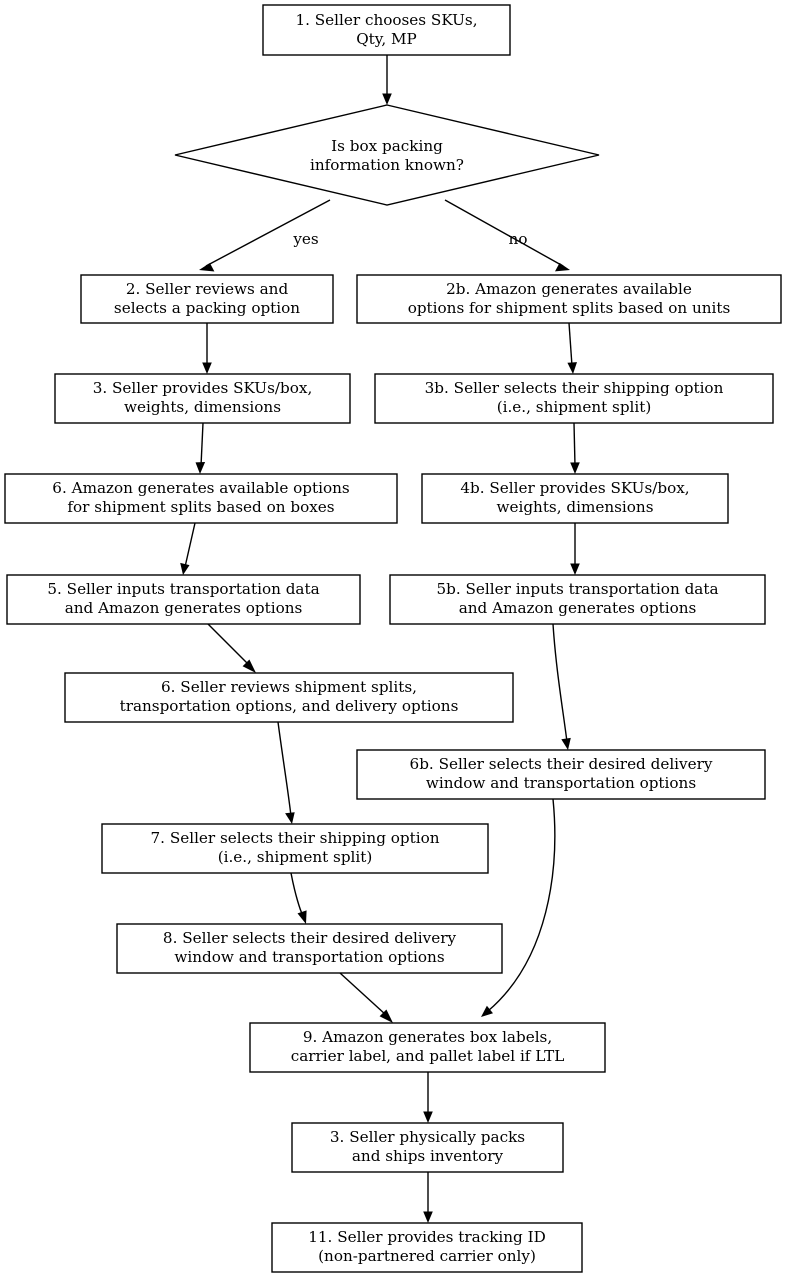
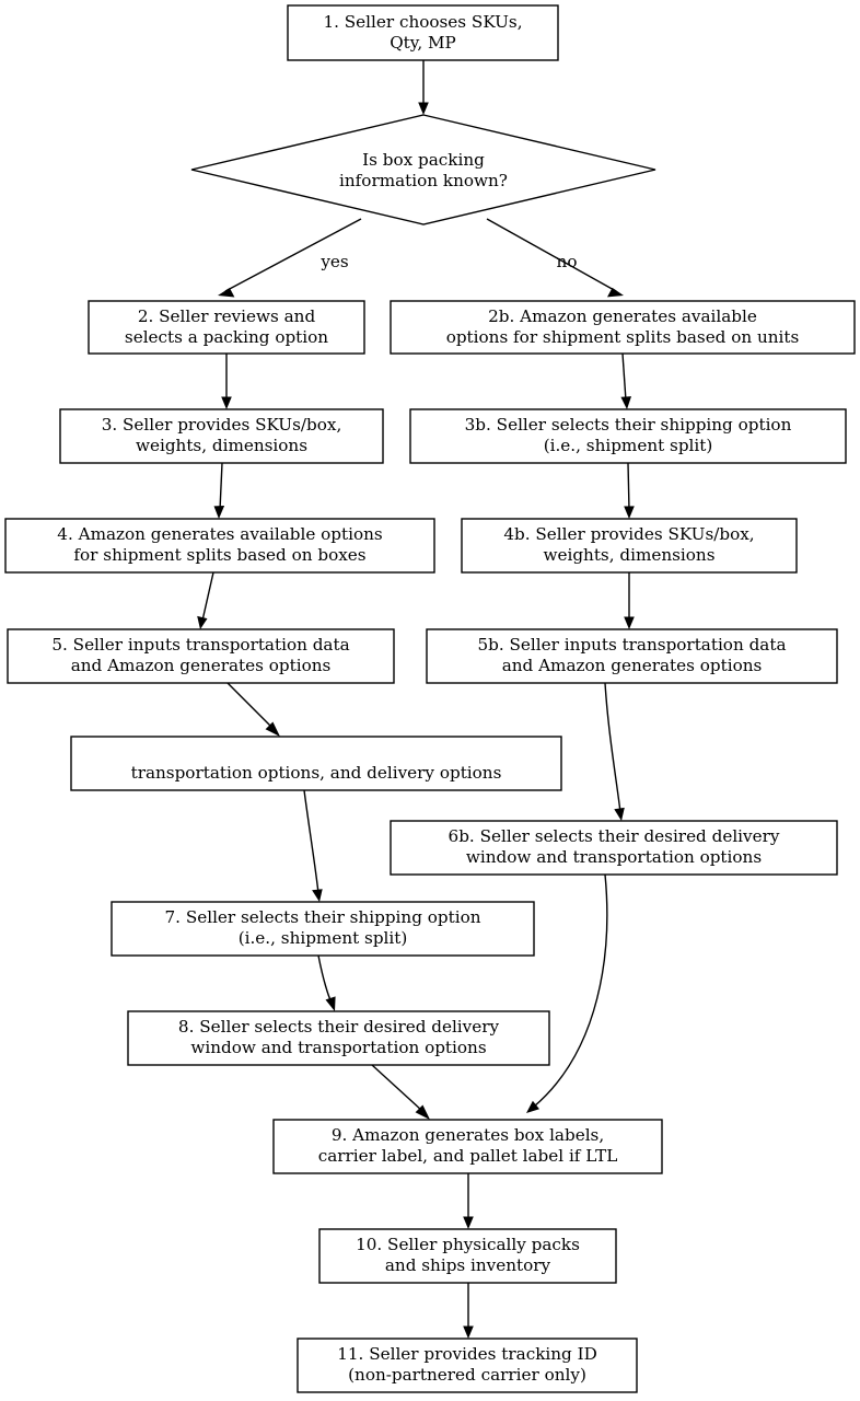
  yes
  no
  1. Seller chooses SKUs,
  Qty, MP
  Is box packing
  information known?
  2. Seller reviews and
  selects a packing option
  2b. Amazon generates available
  options for shipment splits based on units
  3. Seller provides SKUs/box,
  weights, dimensions
  3b. Seller selects their shipping option
  (i.e., shipment split)
- 6. Amazon generates available options
+ 4. Amazon generates available options
  for shipment splits based on boxes
  4b. Seller provides SKUs/box,
  weights, dimensions
  5. Seller inputs transportation data
  and Amazon generates options
  5b. Seller inputs transportation data
  and Amazon generates options
- 6. Seller reviews shipment splits,
  transportation options, and delivery options
  6b. Seller selects their desired delivery
  window and transportation options
  7. Seller selects their shipping option
  (i.e., shipment split)
  8. Seller selects their desired delivery
  window and transportation options
  9. Amazon generates box labels,
  carrier label, and pallet label if LTL
- 3. Seller physically packs
+ 10. Seller physically packs
  and ships inventory
  11. Seller provides tracking ID
  (non-partnered carrier only)
